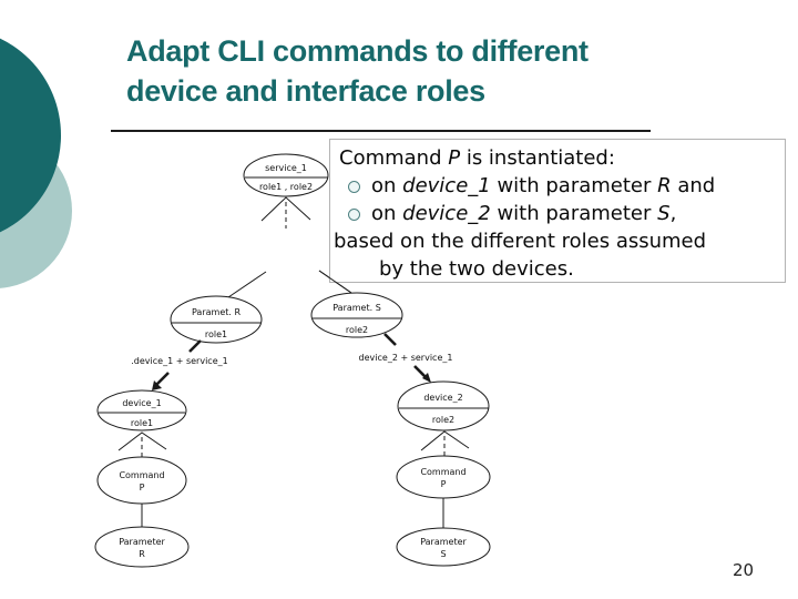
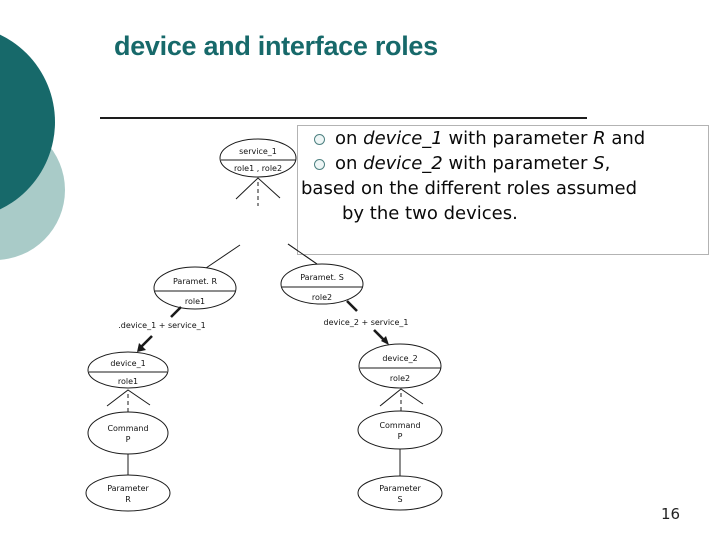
- Adapt CLI commands to different
  device and interface roles
  service_1
  role1 , role2
  Paramet. R
  role1
  Paramet. S
  role2
  .device_1 + service_1
  device_2 + service_1
  device_1
  role1
  Command
  P
  Parameter
  R
  device_2
  role2
  Command
  P
  Parameter
  S
- Command P is instantiated:
  on device_1 with parameter R and
  on device_2 with parameter S,
  based on the different roles assumed
  by the two devices.
- 20
+ 16
